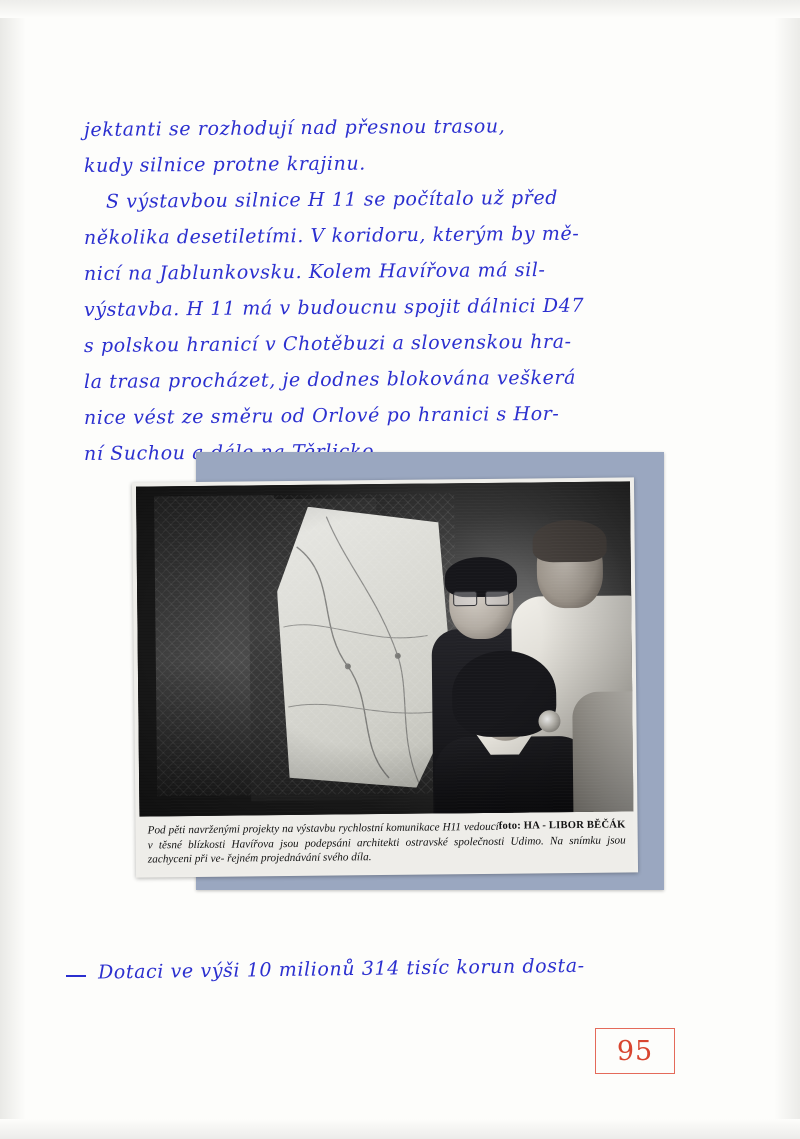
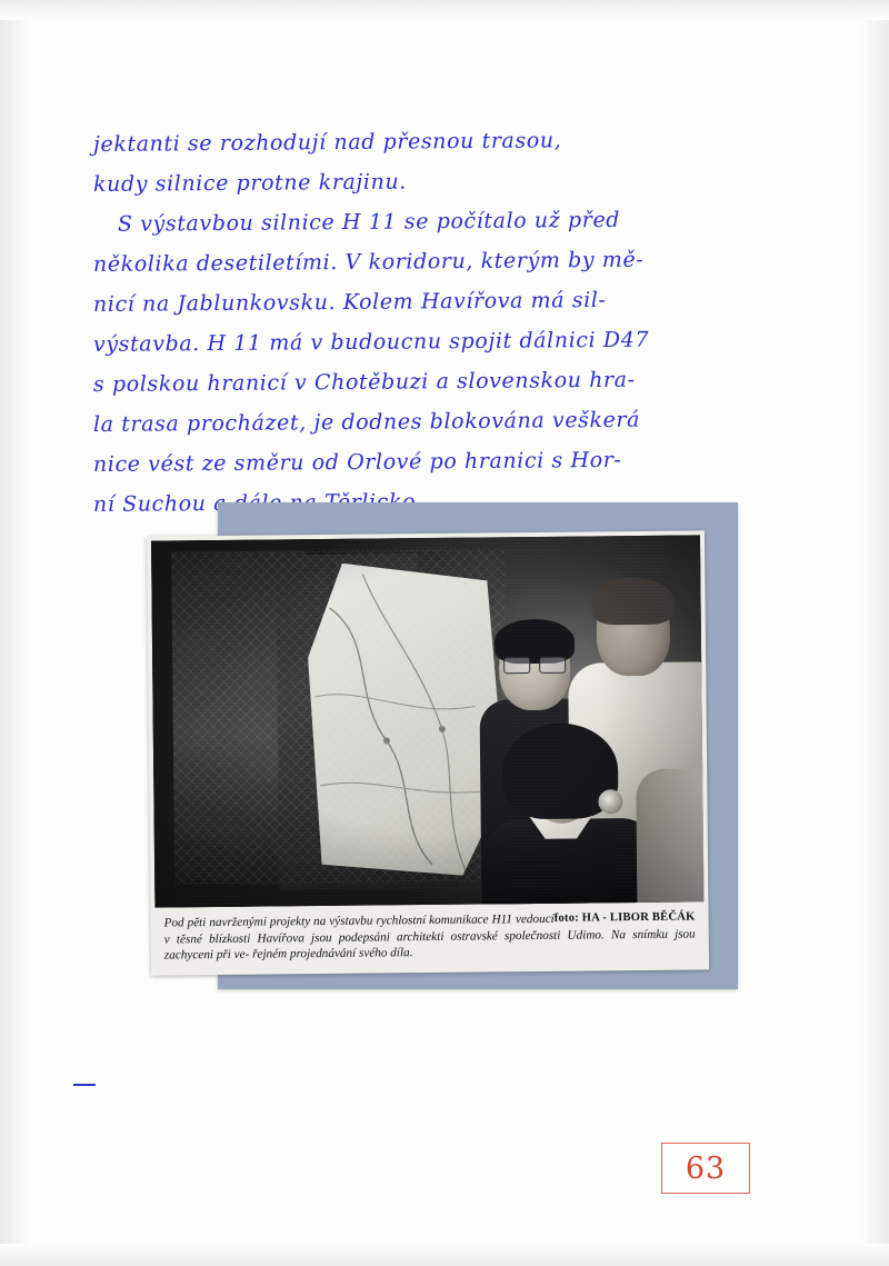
  jektanti se rozhodují nad přesnou trasou,
  kudy silnice protne krajinu.
  S výstavbou silnice H 11 se počítalo už před
  několika desetiletími. V koridoru, kterým by mě-
  nicí na Jablunkovsku. Kolem Havířova má sil-
  výstavba. H 11 má v budoucnu spojit dálnici D47
  s polskou hranicí v Chotěbuzi a slovenskou hra-
  la trasa procházet, je dodnes blokována veškerá
  nice vést ze směru od Orlové po hranici s Hor-
  foto: HA - LIBOR BĚČÁK
  Pod pěti navrženými projekty na výstavbu rychlostní komunikace H11 vedoucí v těsné blízkosti Havířova jsou podepsáni architekti ostravské společnosti Udimo. Na snímku jsou zachyceni při ve- řejném projednávání svého díla.
- Dotaci ve výši 10 milionů 314 tisíc korun dosta-
- 95
+ 63
